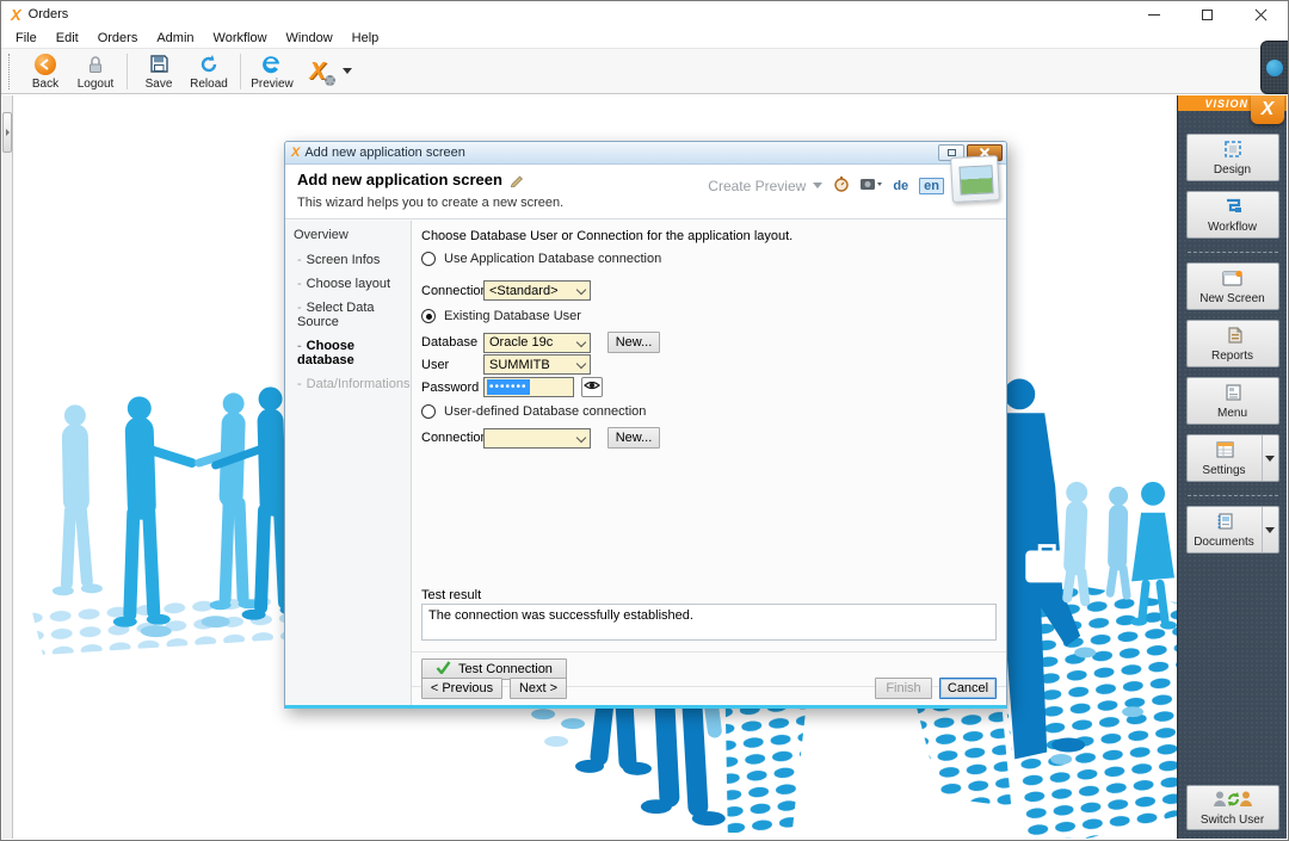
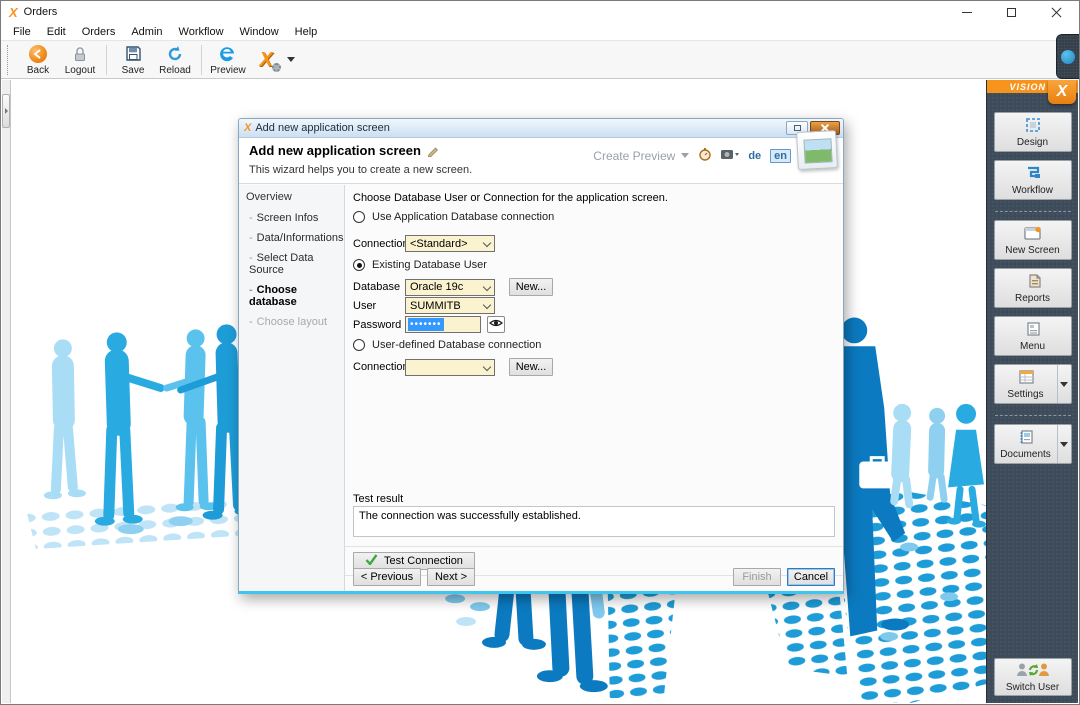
  X
  Orders
  File
  Edit
  Orders
  Admin
  Workflow
  Window
  Help
  Back
  Logout
  Save
  Reload
  Preview
  X
  VISION
  X
  Design
  Workflow
  New Screen
  Reports
  Menu
  Settings
  Documents
  Switch User
  X
  Add new application screen
  Add new application screen
  This wizard helps you to create a new screen.
  Create Preview
  de
  en
  Overview
  - Screen Infos
- - Choose layout
+ - Data/Informations
  - Select Data Source
  - Choose database
- - Data/Informations
+ - Choose layout
- Choose Database User or Connection for the application layout.
+ Choose Database User or Connection for the application screen.
  Use Application Database connection
  Connectio
  <Standard>
  Existing Database User
  Database
  Oracle 19c
  New...
  User
  SUMMITB
  Password
  •••••••
  User-defined Database connection
  Connectio
  New...
  Test result
  The connection was successfully established.
  Test Connection
  < Previous
  Next >
  Finish
  Cancel
